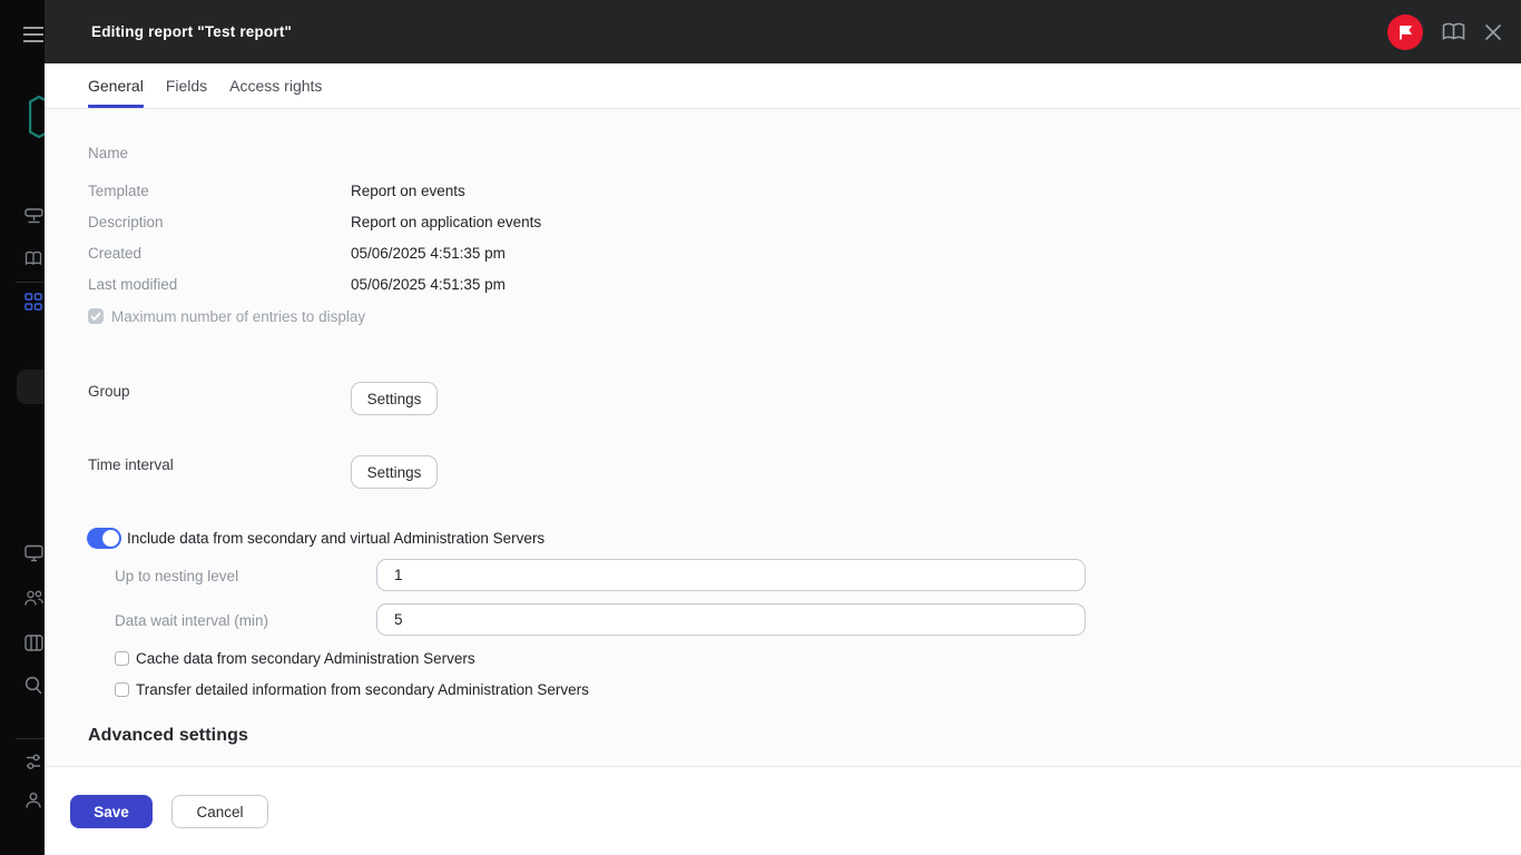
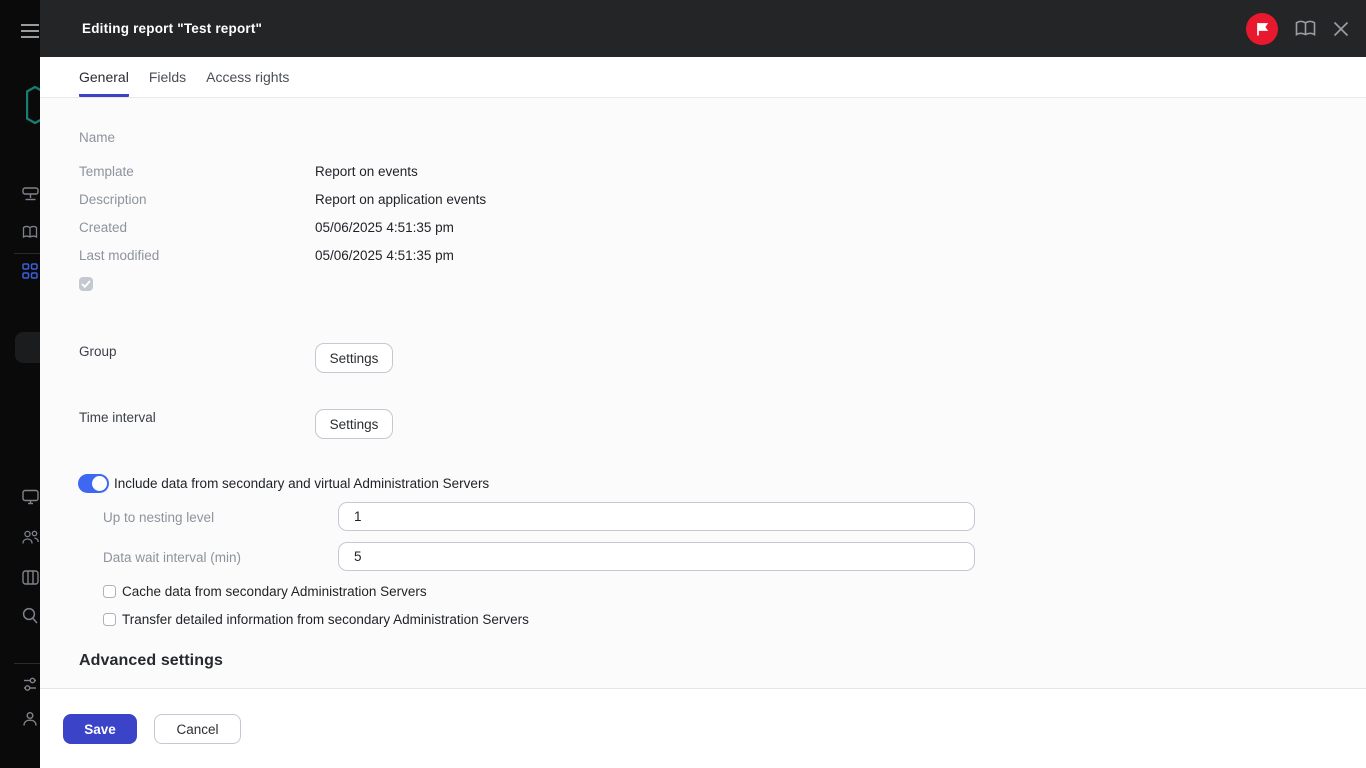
  Editing report "Test report"
  General
  Fields
  Access rights
  Name
  Template
  Report on events
  Description
  Report on application events
  Created
  05/06/2025 4:51:35 pm
  Last modified
  05/06/2025 4:51:35 pm
- Maximum number of entries to display
  Group
  Settings
  Time interval
  Settings
  Include data from secondary and virtual Administration Servers
  Up to nesting level
  1
  Data wait interval (min)
  5
  Cache data from secondary Administration Servers
  Transfer detailed information from secondary Administration Servers
  Advanced settings
  Save
  Cancel
